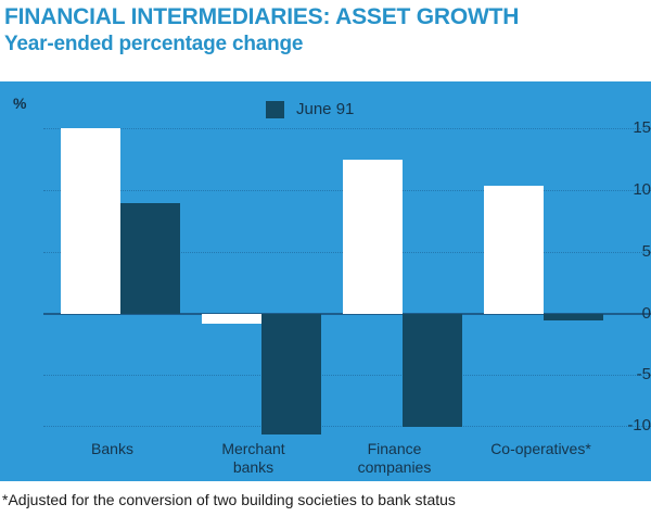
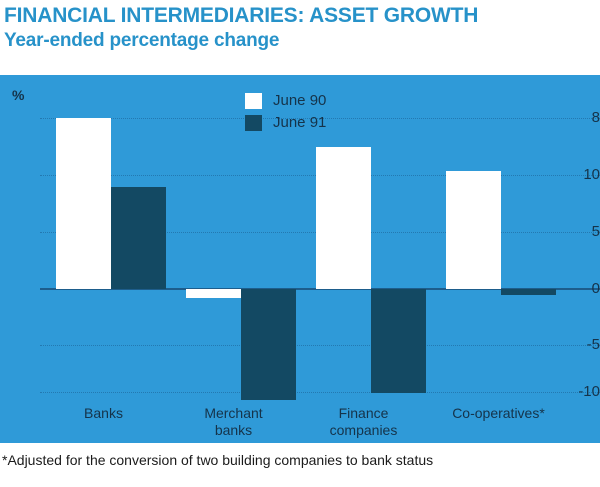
  FINANCIAL INTERMEDIARIES: ASSET GROWTH
  Year-ended percentage change
  %
+ June 90
  June 91
  Banks
  Merchant
  banks
  Finance
  companies
  Co-operatives*
- 15
+ 8
  10
  5
  0
  -5
  -10
- *Adjusted for the conversion of two building societies to bank status
+ *Adjusted for the conversion of two building companies to bank status
